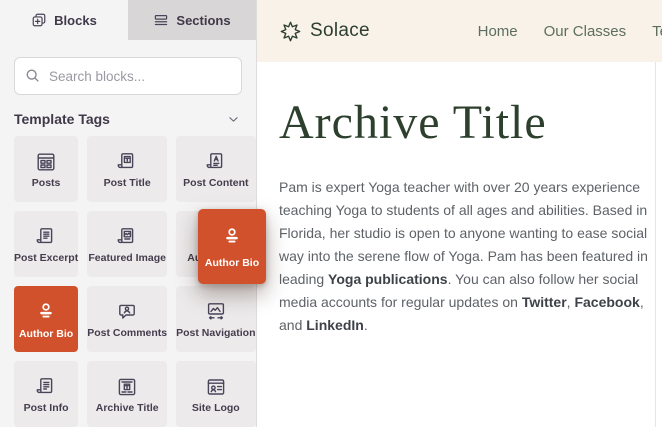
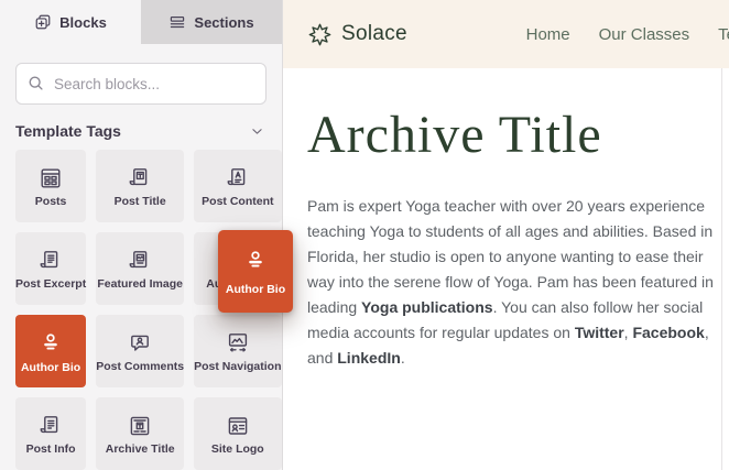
  Blocks
  Sections
  Search blocks...
  Template Tags
  Posts
  Post Title
  Post Content
  Post Excerpt
  Featured Image
  Author Bio
  Post Comments
  Post Navigation
  Post Info
  Archive Title
  Site Logo
  Author Bio
  Solace
  Home
  Our Classes
  Archive Title
- Pam is expert Yoga teacher with over 20 years experience teaching Yoga to students of all ages and abilities. Based in Florida, her studio is open to anyone wanting to ease social way into the serene flow of Yoga. Pam has been featured in leading Yoga publications. You can also follow her social media accounts for regular updates on Twitter, Facebook, and LinkedIn.
+ Pam is expert Yoga teacher with over 20 years experience teaching Yoga to students of all ages and abilities. Based in Florida, her studio is open to anyone wanting to ease their way into the serene flow of Yoga. Pam has been featured in leading Yoga publications. You can also follow her social media accounts for regular updates on Twitter, Facebook, and LinkedIn.
